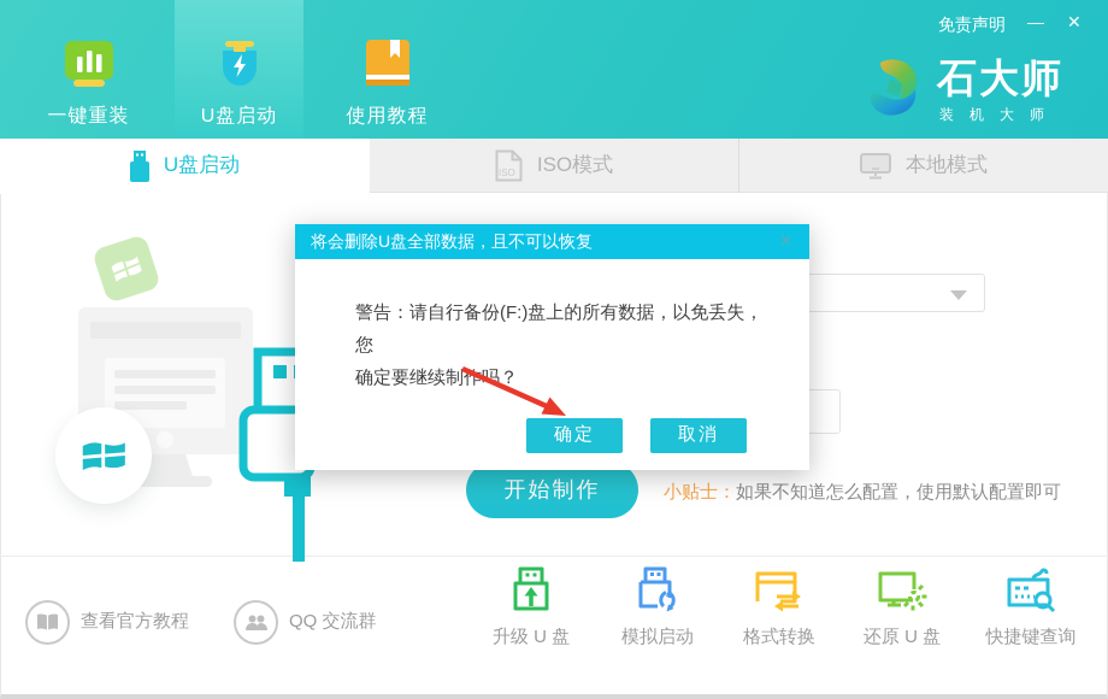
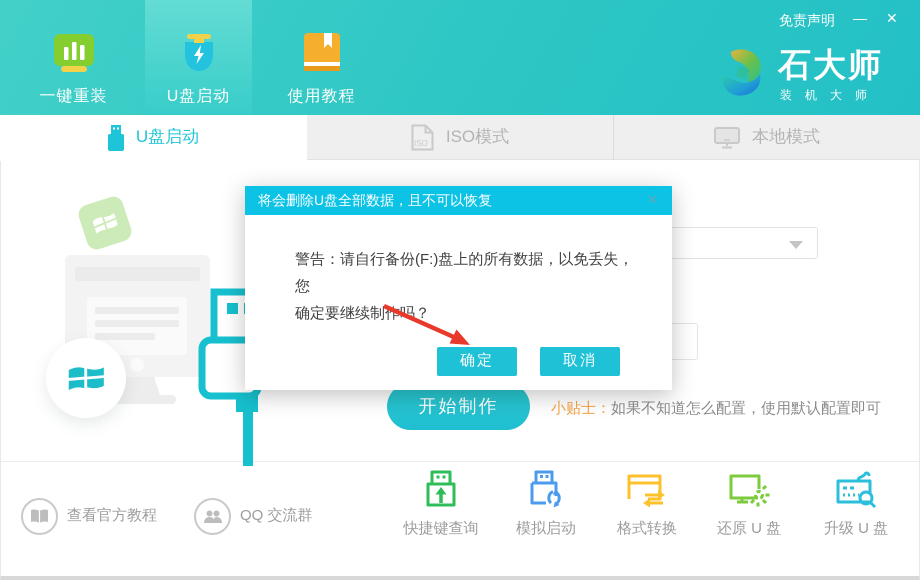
  开始制作
  小贴士：如果不知道怎么配置，使用默认配置即可
  一键重装
  U盘启动
  使用教程
  免责声明
  —
  ✕
  石大师
  装机大师
  U盘启动
  ISO
  ISO模式
  本地模式
  将会删除U盘全部数据，且不可以恢复
  ✕
  警告：请自行备份(F:)盘上的所有数据，以免丢失，您
  确定要继续制作吗？
  确定
  取消
  查看官方教程
  QQ 交流群
- 升级 U 盘
+ 快捷键查询
  模拟启动
  格式转换
  还原 U 盘
- 快捷键查询
+ 升级 U 盘
